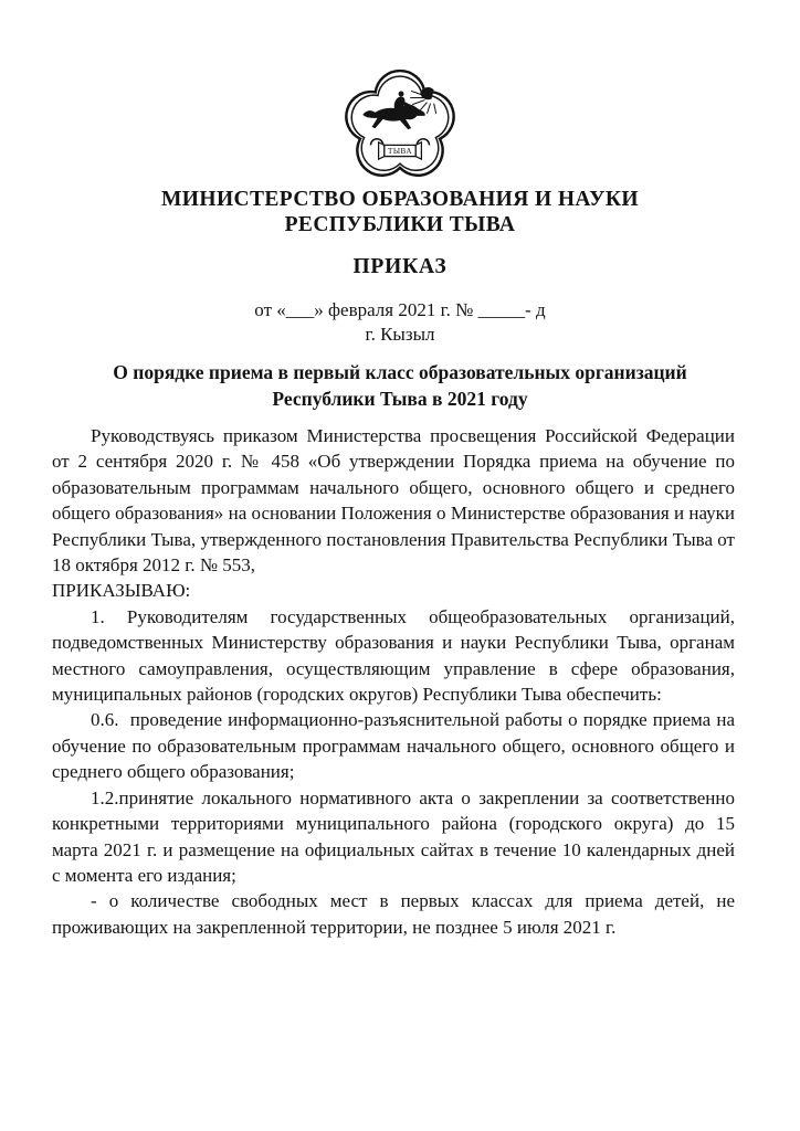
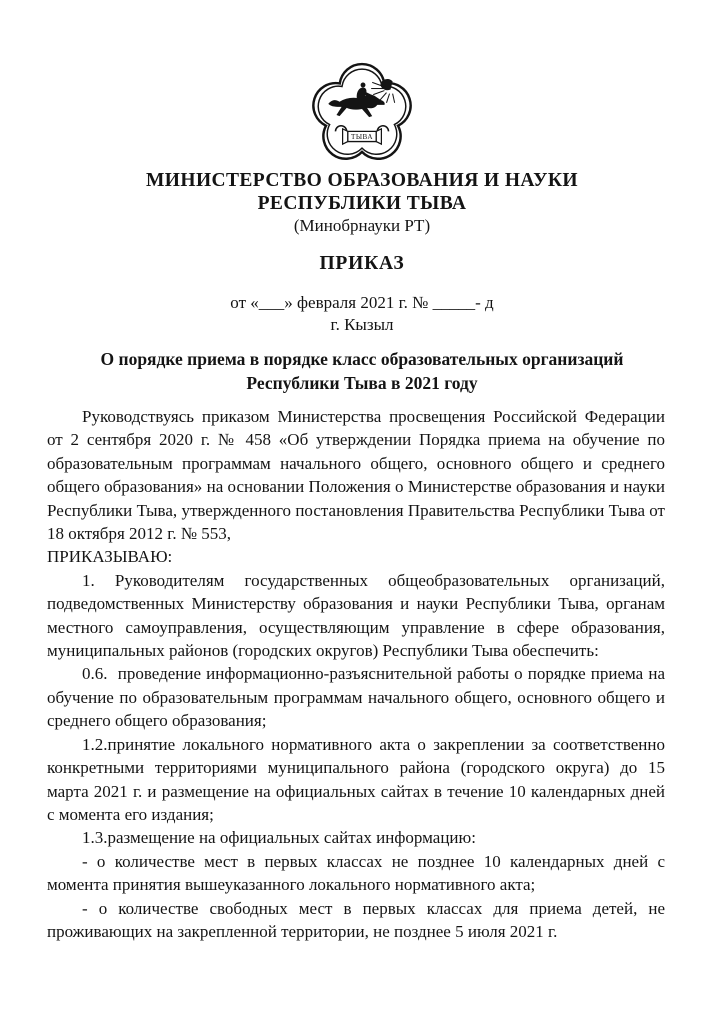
  ТЫВА
  МИНИСТЕРСТВО ОБРАЗОВАНИЯ И НАУКИ
  РЕСПУБЛИКИ ТЫВА
+ (Минобрнауки РТ)
  ПРИКАЗ
  от «___» февраля 2021 г. № _____- д
  г. Кызыл
- О порядке приема в первый класс образовательных организаций
+ О порядке приема в порядке класс образовательных организаций
  Республики Тыва в 2021 году
  Руководствуясь приказом Министерства просвещения Российской Федерации от 2 сентября 2020 г. № 458 «Об утверждении Порядка приема на обучение по образовательным программам начального общего, основного общего и среднего общего образования» на основании Положения о Министерстве образования и науки Республики Тыва, утвержденного постановления Правительства Республики Тыва от 18 октября 2012 г. № 553,
  ПРИКАЗЫВАЮ:
  1. Руководителям государственных общеобразовательных организаций, подведомственных Министерству образования и науки Республики Тыва, органам местного самоуправления, осуществляющим управление в сфере образования, муниципальных районов (городских округов) Республики Тыва обеспечить:
  0.6. проведение информационно-разъяснительной работы о порядке приема на обучение по образовательным программам начального общего, основного общего и среднего общего образования;
  1.2.принятие локального нормативного акта о закреплении за соответственно конкретными территориями муниципального района (городского округа) до 15 марта 2021 г. и размещение на официальных сайтах в течение 10 календарных дней с момента его издания;
+ 1.3.размещение на официальных сайтах информацию:
+ - о количестве мест в первых классах не позднее 10 календарных дней с момента принятия вышеуказанного локального нормативного акта;
  - о количестве свободных мест в первых классах для приема детей, не проживающих на закрепленной территории, не позднее 5 июля 2021 г.
